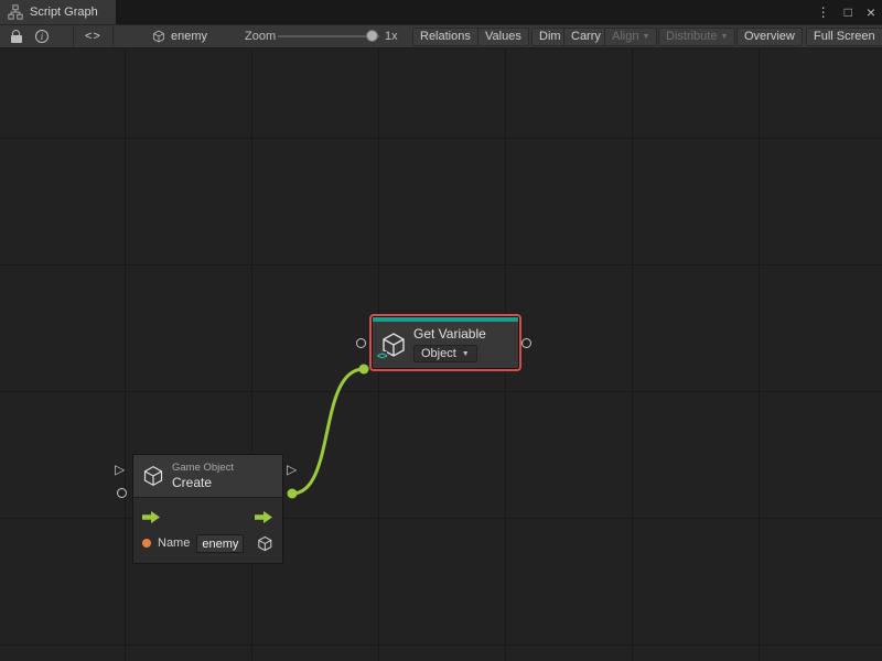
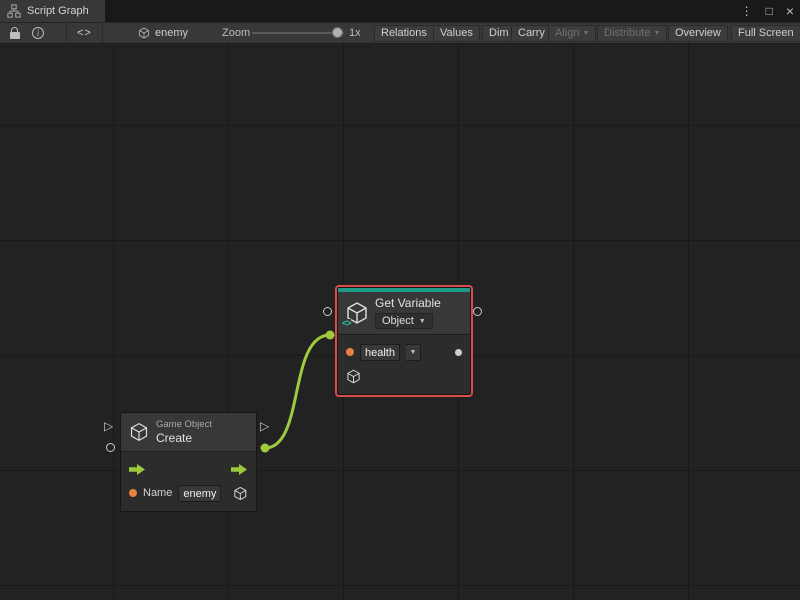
  Script Graph
  ⋮
  □
  ×
  i
  <>
  enemy
  Zoom
  1x
  Relations
  Values
  Dim
  Carry
  Align
  Distribute
  Overview
  Full Screen
  <>
  Get Variable
  Object
+ health
  Game Object
  Create
  Name
  enemy
  ▷
  ▷
